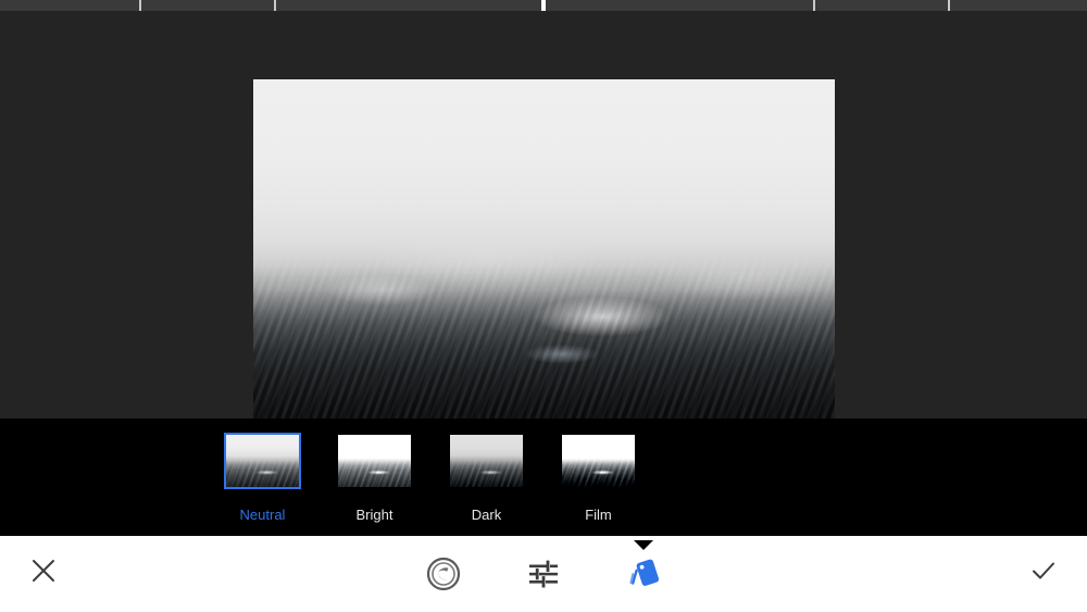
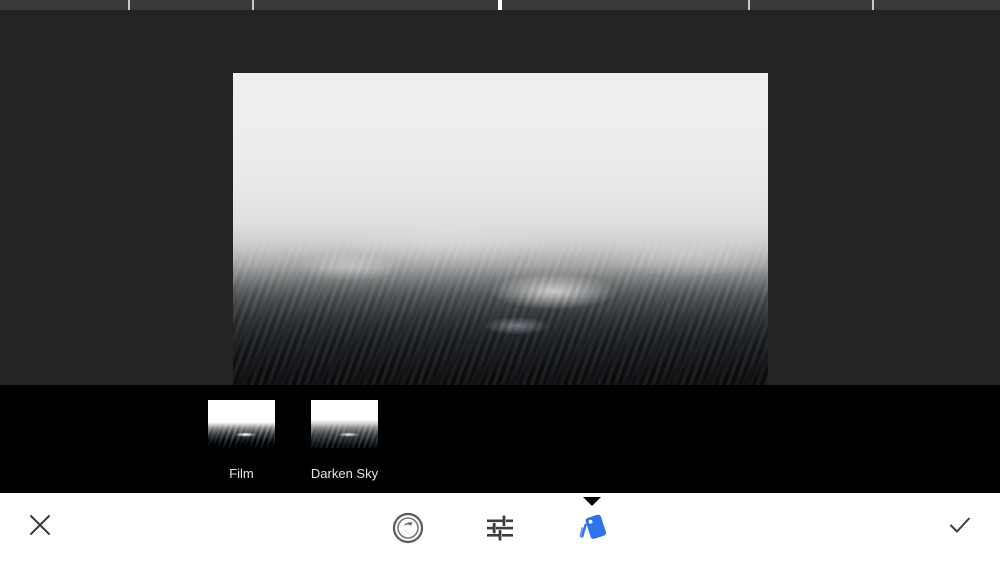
- Neutral
- Bright
- Dark
  Film
+ Darken Sky
